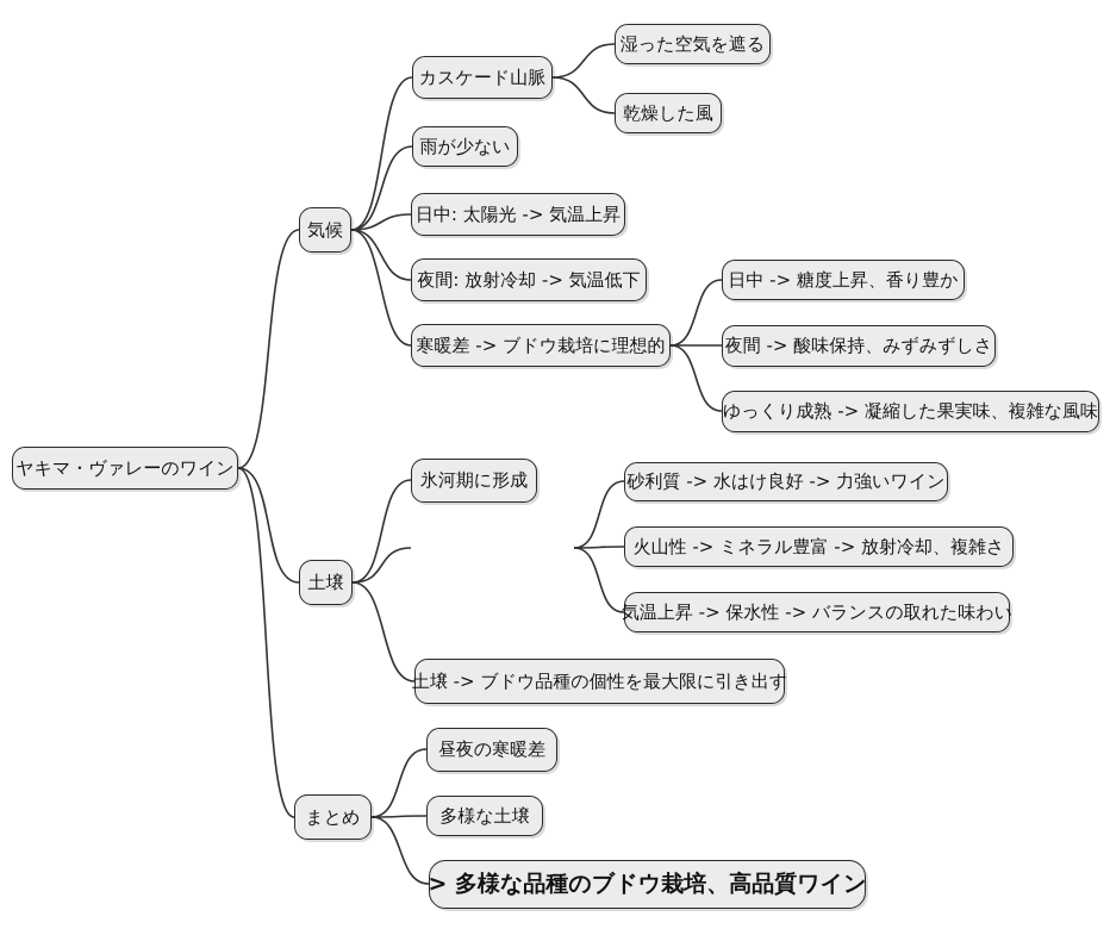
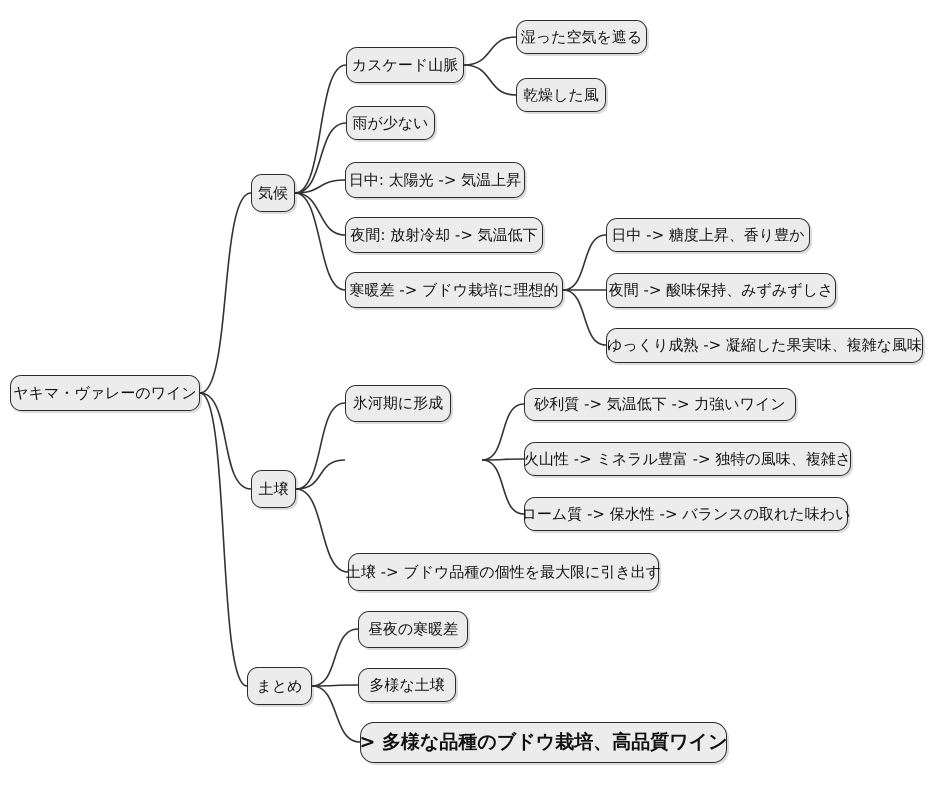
  ヤキマ・ヴァレーのワイン
  気候
  カスケード山脈
  湿った空気を遮る
  乾燥した風
  雨が少ない
  日中: 太陽光 -> 気温上昇
  夜間: 放射冷却 -> 気温低下
  寒暖差 -> ブドウ栽培に理想的
  日中 -> 糖度上昇、香り豊か
  夜間 -> 酸味保持、みずみずしさ
  ゆっくり成熟 -> 凝縮した果実味、複雑な風味
  土壌
  氷河期に形成
- 砂利質 -> 水はけ良好 -> 力強いワイン
+ 砂利質 -> 気温低下 -> 力強いワイン
- 火山性 -> ミネラル豊富 -> 放射冷却、複雑さ
+ 火山性 -> ミネラル豊富 -> 独特の風味、複雑さ
- 気温上昇 -> 保水性 -> バランスの取れた味わい
+ ローム質 -> 保水性 -> バランスの取れた味わい
  土壌 -> ブドウ品種の個性を最大限に引き出す
  まとめ
  昼夜の寒暖差
  多様な土壌
  > 多様な品種のブドウ栽培、高品質ワイン
